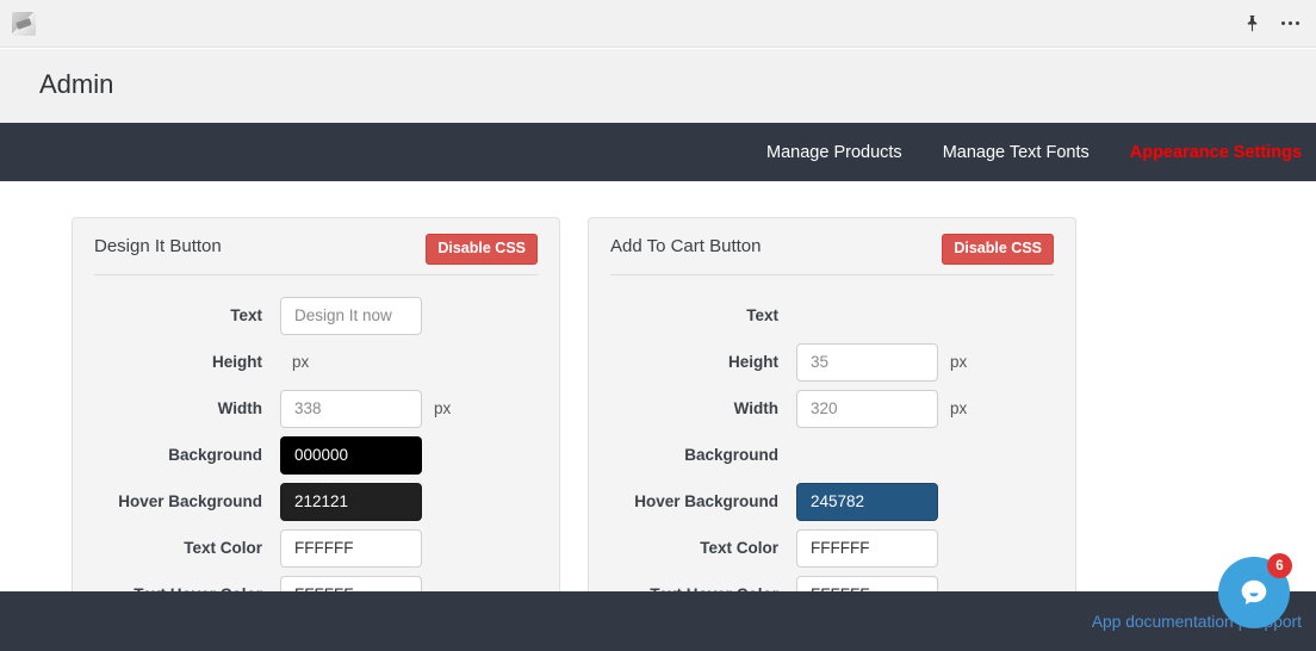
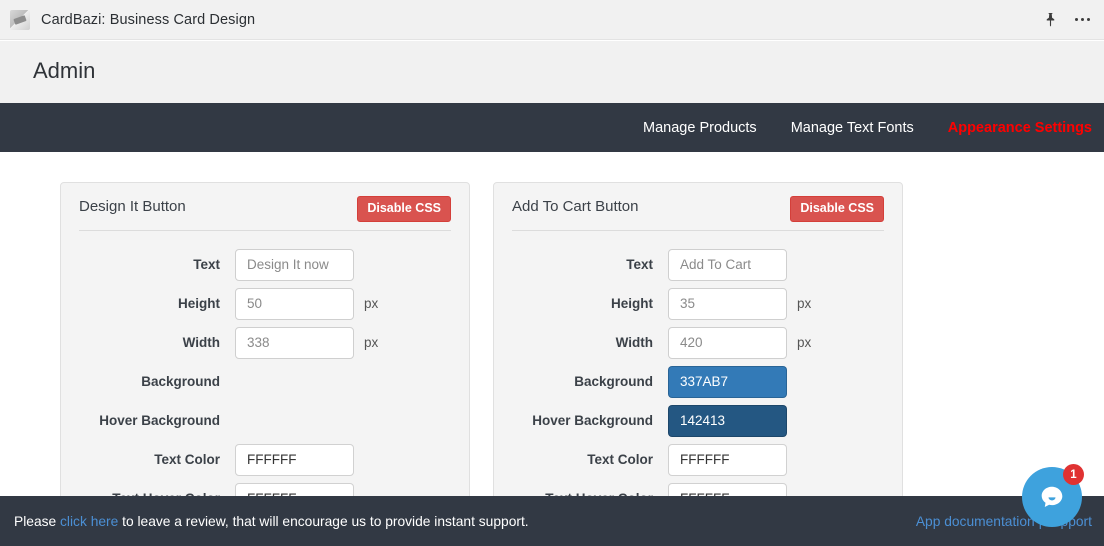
+ CardBazi: Business Card Design
  Admin
  Manage Products
  Manage Text Fonts
  Appearance Settings
  Design It Button
  Disable CSS
  Text
  Design It now
  Height
+ 50
  px
  Width
  338
  px
  Background
- 000000
  Hover Background
- 212121
  Text Color
  FFFFFF
  Add To Cart Button
  Disable CSS
  Text
+ Add To Cart
  Height
  35
  px
  Width
- 320
+ 420
  px
  Background
+ 337AB7
  Hover Background
- 245782
+ 142413
  Text Color
  FFFFFF
+ Please click here to leave a review, that will encourage us to provide instant support.
  App documentationport
- 6
+ 1
